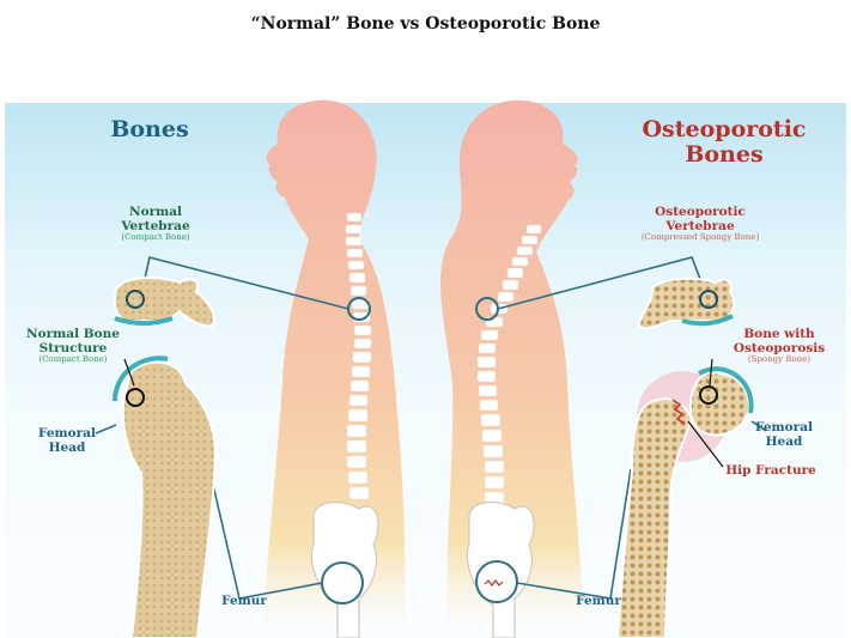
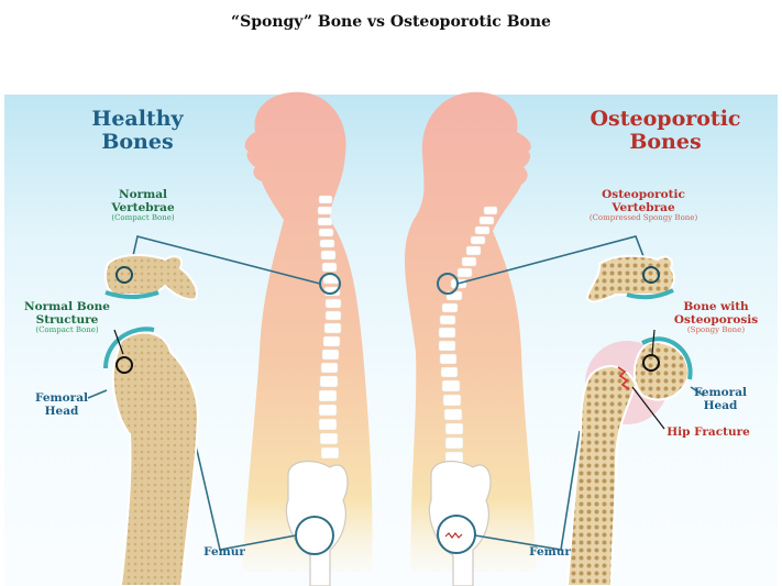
- “Normal” Bone vs Osteoporotic Bone
+ “Spongy” Bone vs Osteoporotic Bone
+ Healthy
  Bones
  Normal
  Vertebrae
  (Compact Bone)
  Normal Bone
  Structure
  (Compact Bone)
  Femoral
  Head
  Femur
  Osteoporotic
  Bones
  Osteoporotic
  Vertebrae
  (Compressed Spongy Bone)
  Bone with
  Osteoporosis
  (Spongy Bone)
  Femoral
  Head
  Hip Fracture
  Femur
